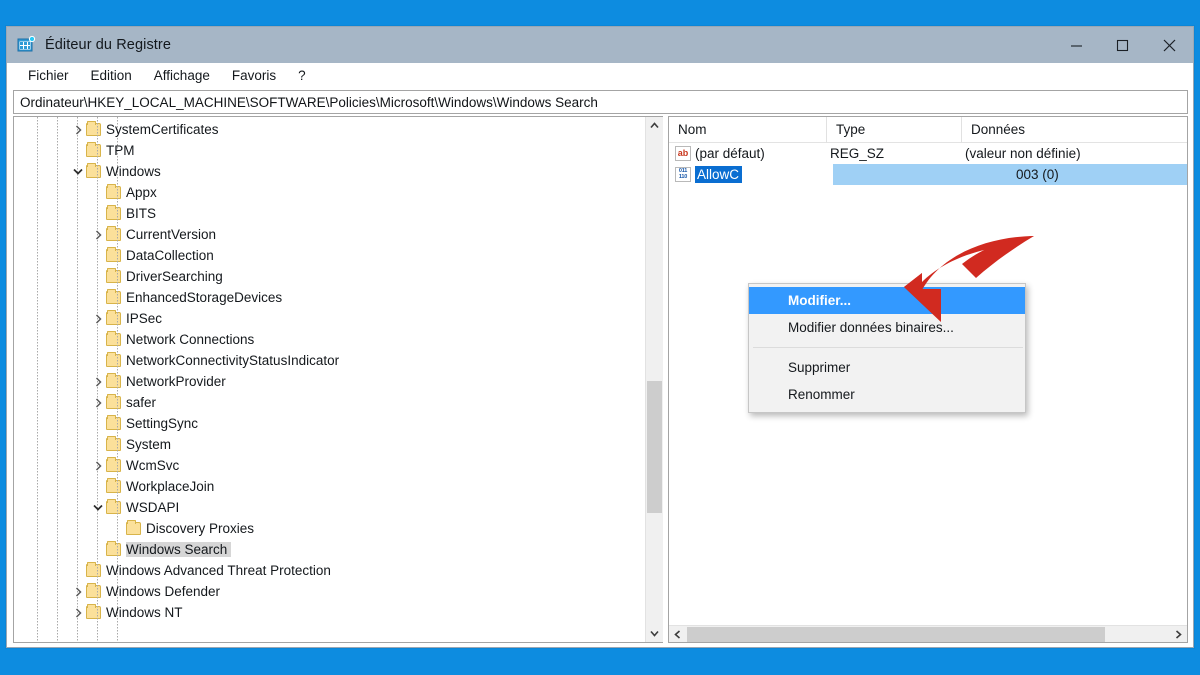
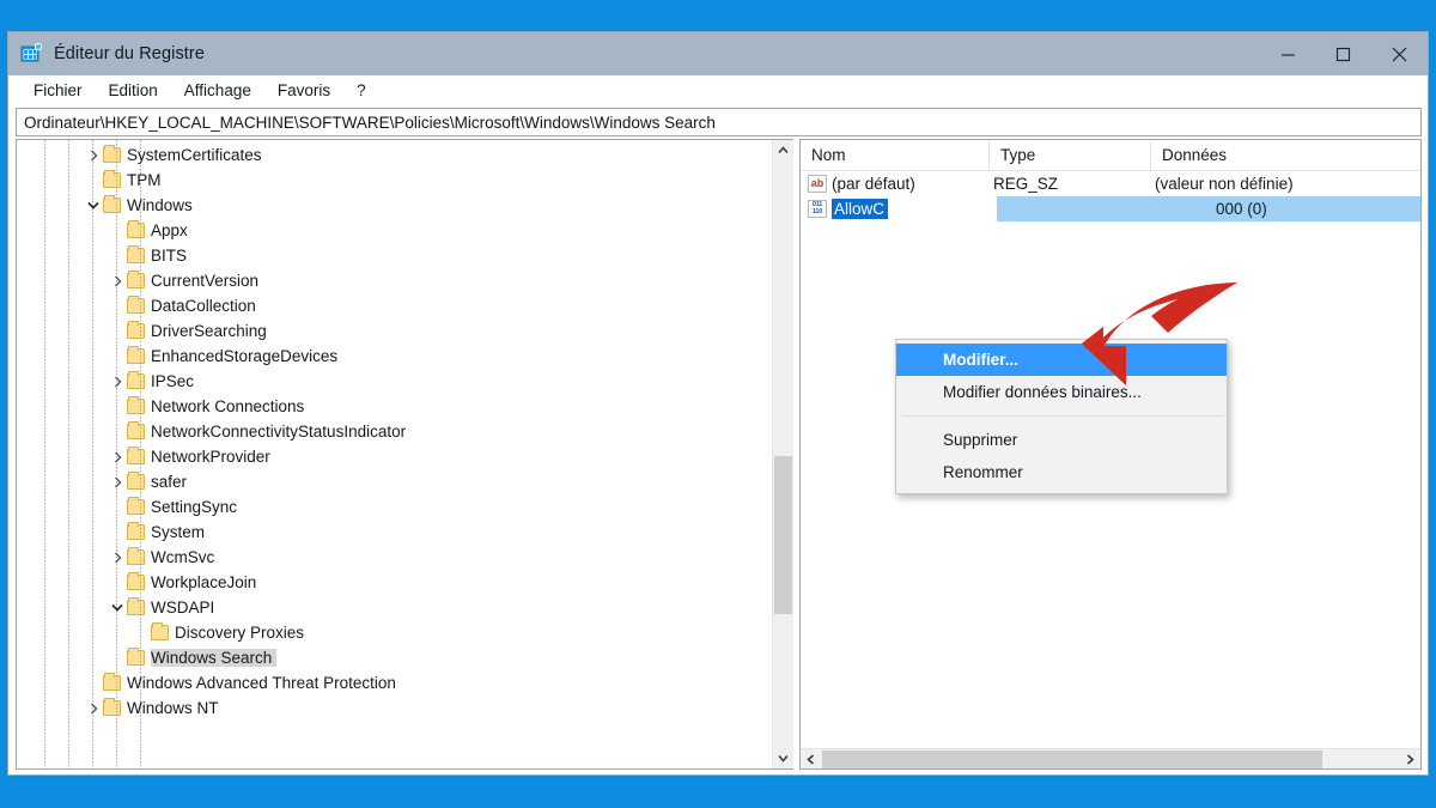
  Éditeur du Registre
  Fichier
  Edition
  Affichage
  Favoris
  ?
  Ordinateur\HKEY_LOCAL_MACHINE\SOFTWARE\Policies\Microsoft\Windows\Windows Search
  SystemCertificates
  TPM
  Windows
  Appx
  BITS
  CurrentVersion
  DataCollection
  DriverSearching
  EnhancedStorageDevices
  IPSec
  Network Connections
  NetworkConnectivityStatusIndicator
  NetworkProvider
  safer
  SettingSync
  System
  WcmSvc
  WorkplaceJoin
  WSDAPI
  Discovery Proxies
  Windows Search
  Windows Advanced Threat Protection
- Windows Defender
  Windows NT
  Nom
  Type
  Données
  ab
  (par défaut)
  REG_SZ
  (valeur non définie)
  AllowC
- 003 (0)
+ 000 (0)
  Modifier...
  Modifier données binaires...
  Supprimer
  Renommer
